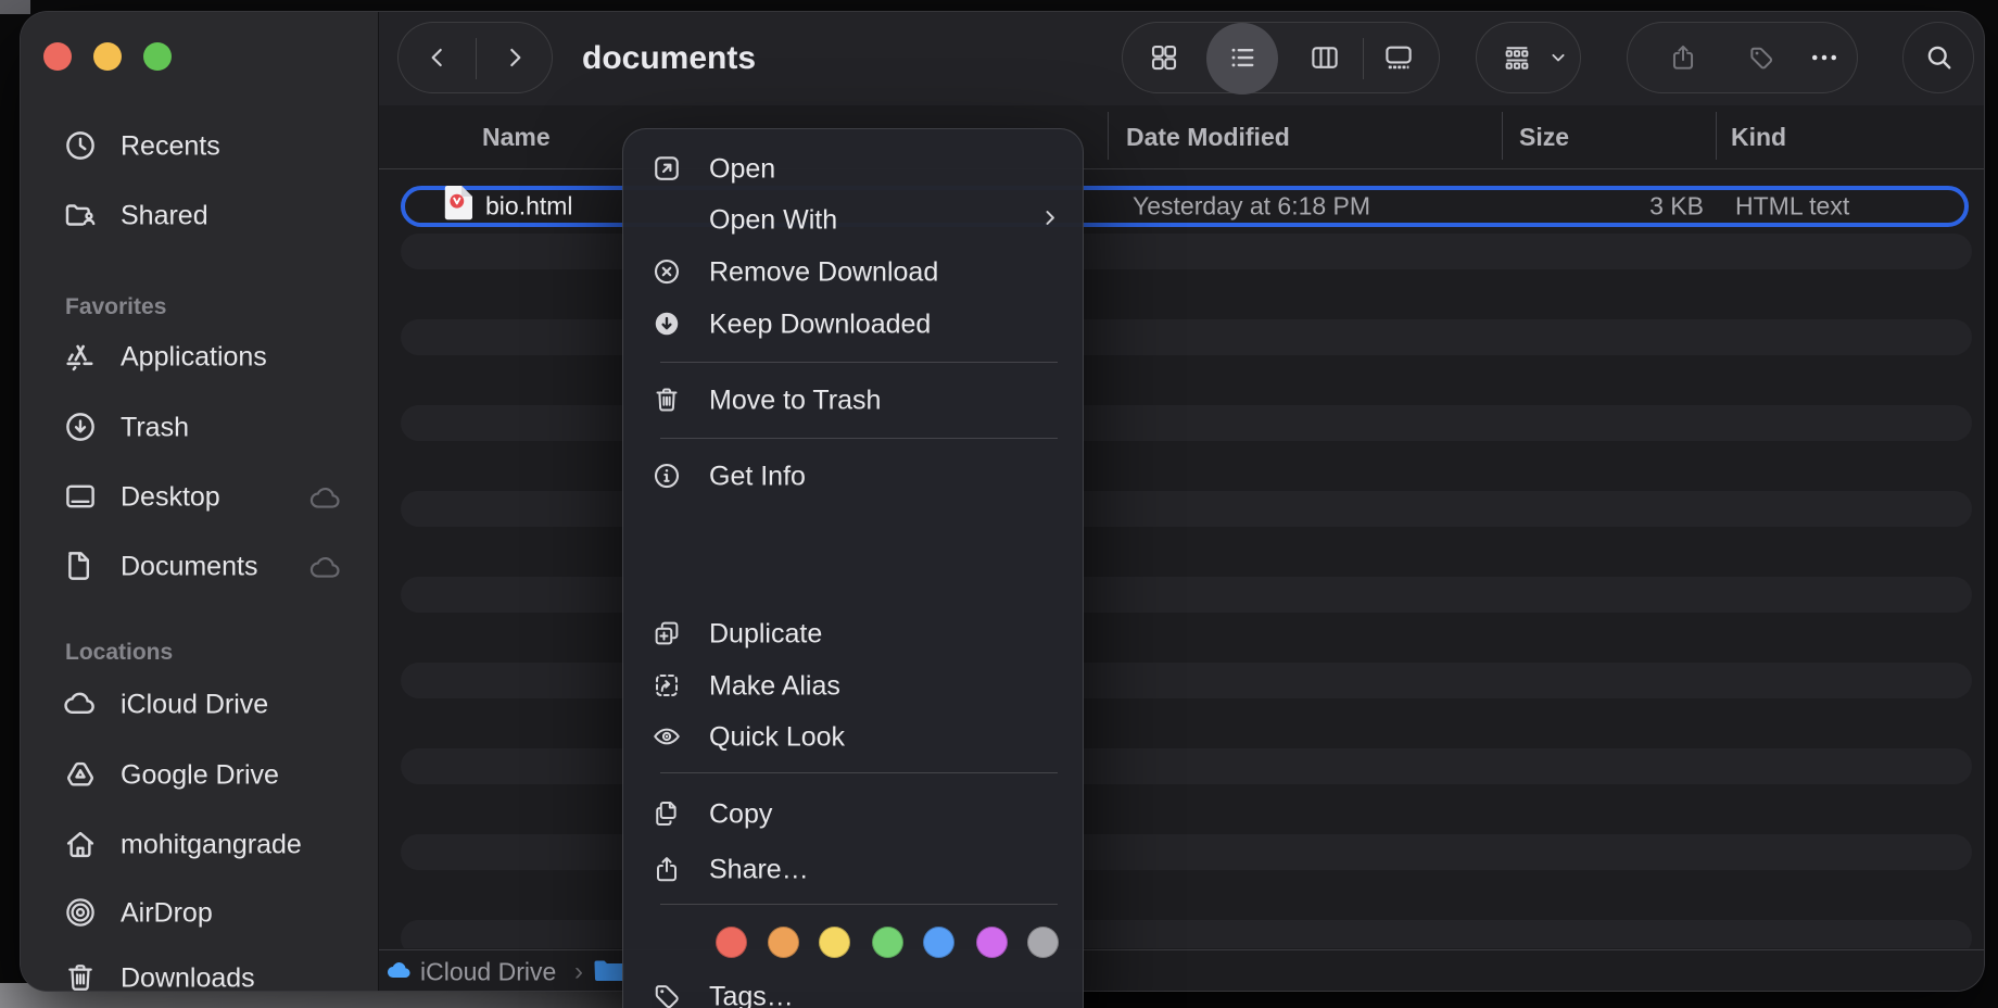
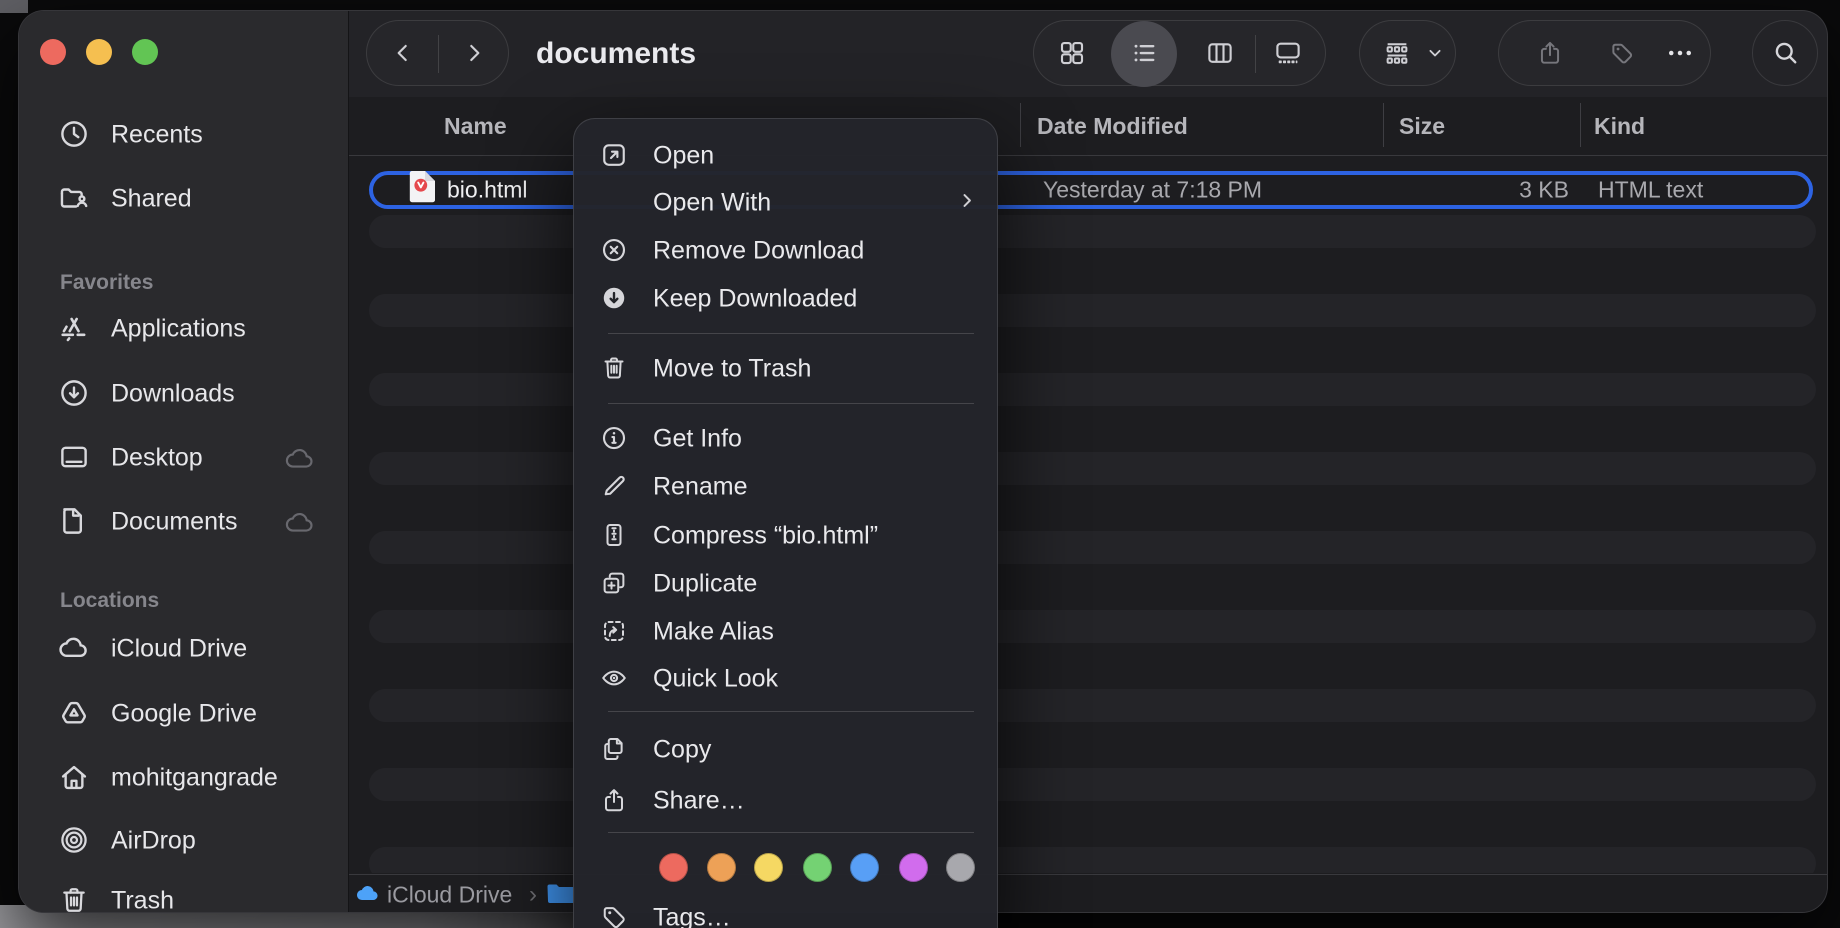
  Recents
  Shared
  Favorites
  Applications
- Trash
+ Downloads
  Desktop
  Documents
  Locations
  iCloud Drive
  Google Drive
  mohitgangrade
  AirDrop
- Downloads
+ Trash
  documents
  Name
  Date Modified
  Size
  Kind
  bio.html
- Yesterday at 6:18 PM
+ Yesterday at 7:18 PM
  3 KB
  HTML text
  iCloud Drive
  ›
  Open
  Open With
  Remove Download
  Keep Downloaded
  Move to Trash
  Get Info
+ Rename
+ Compress “bio.html”
  Duplicate
  Make Alias
  Quick Look
  Copy
  Share…
  Tags…
